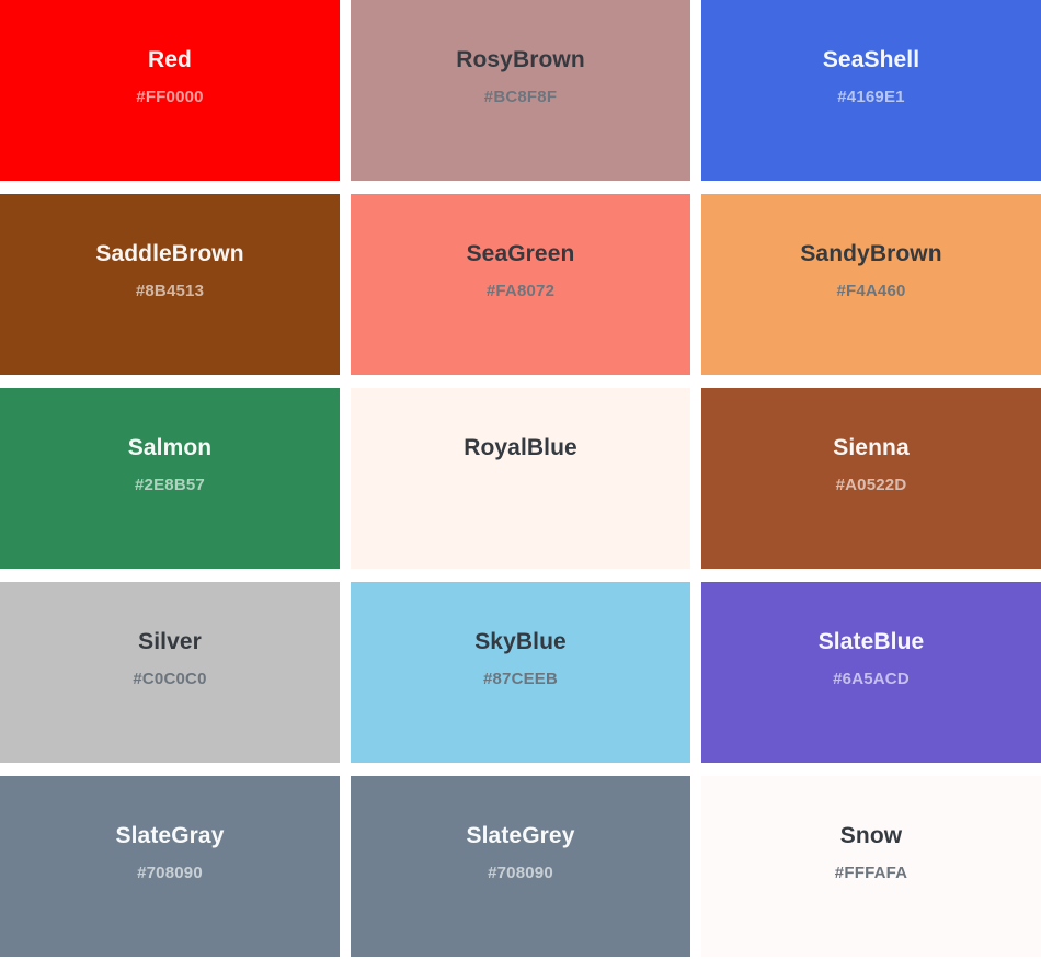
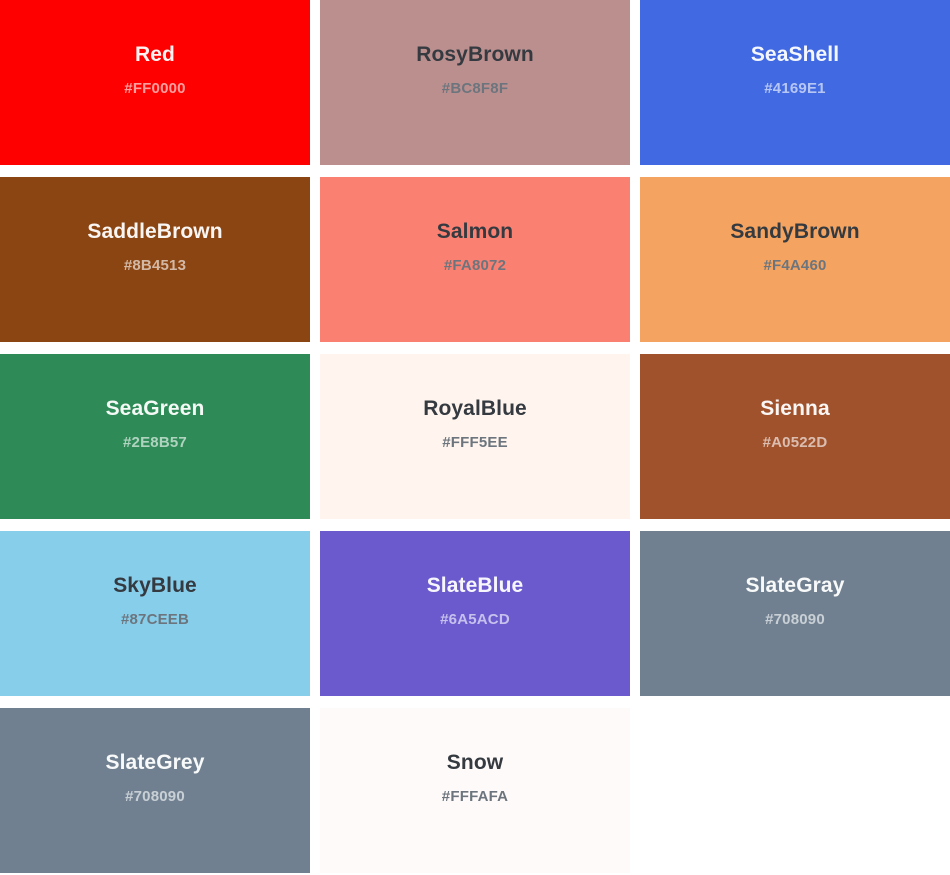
  Red
  #FF0000
  RosyBrown
  #BC8F8F
  SeaShell
  #4169E1
  SaddleBrown
  #8B4513
- SeaGreen
+ Salmon
  #FA8072
  SandyBrown
  #F4A460
- Salmon
+ SeaGreen
  #2E8B57
  RoyalBlue
+ #FFF5EE
  Sienna
  #A0522D
- Silver
- #C0C0C0
  SkyBlue
  #87CEEB
  SlateBlue
  #6A5ACD
  SlateGray
  #708090
  SlateGrey
  #708090
  Snow
  #FFFAFA
